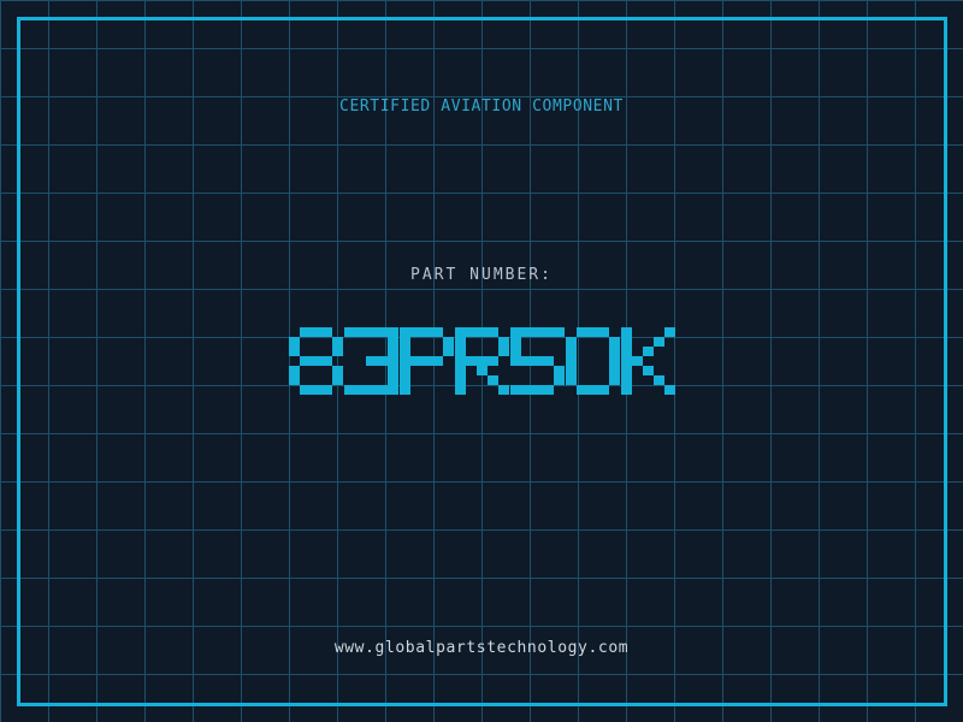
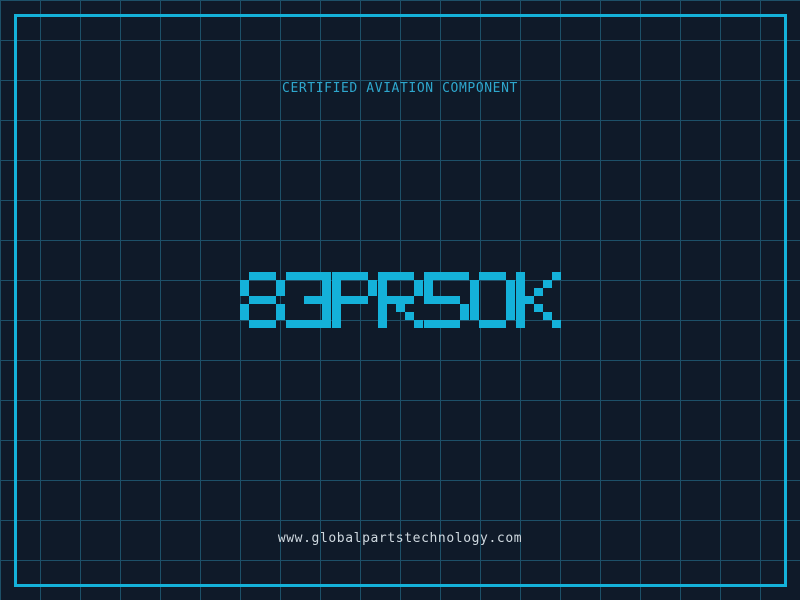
  CERTIFIED AVIATION COMPONENT
- PART NUMBER:
  www.globalpartstechnology.com
